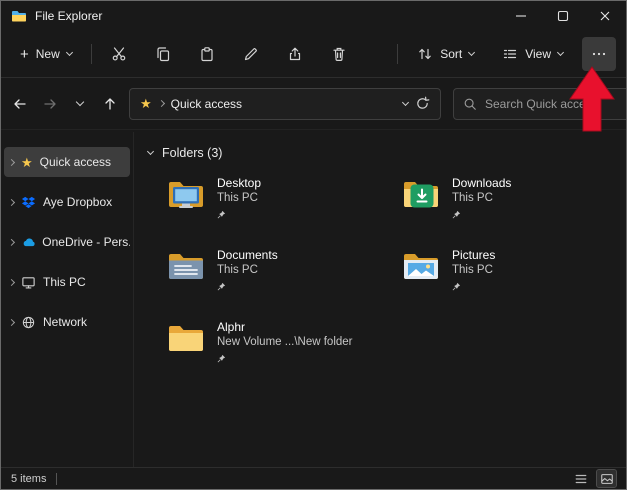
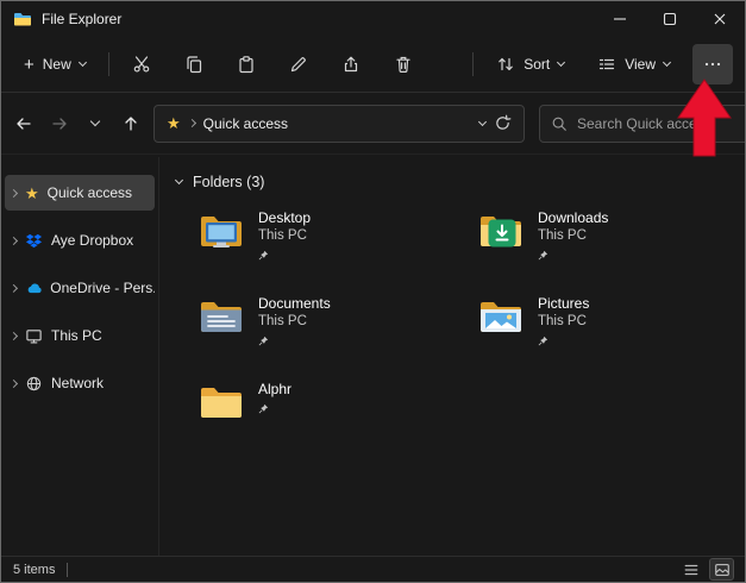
  File Explorer
  +
  New
  Sort
  View
  ★
  Quick access
  Search Quick acce
  ★
  Quick access
  Aye Dropbox
  OneDrive - Pers.
  This PC
  Network
  Folders (3)
  Desktop
  This PC
  Downloads
  This PC
  Documents
  This PC
  Pictures
  This PC
  Alphr
- New Volume ...\New folder
  5 items
